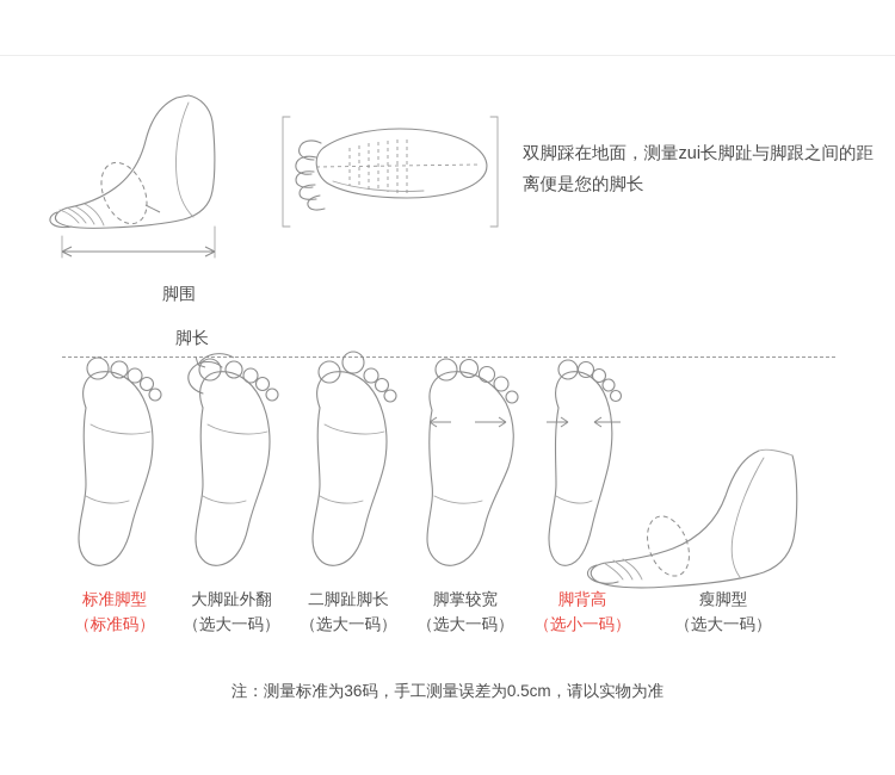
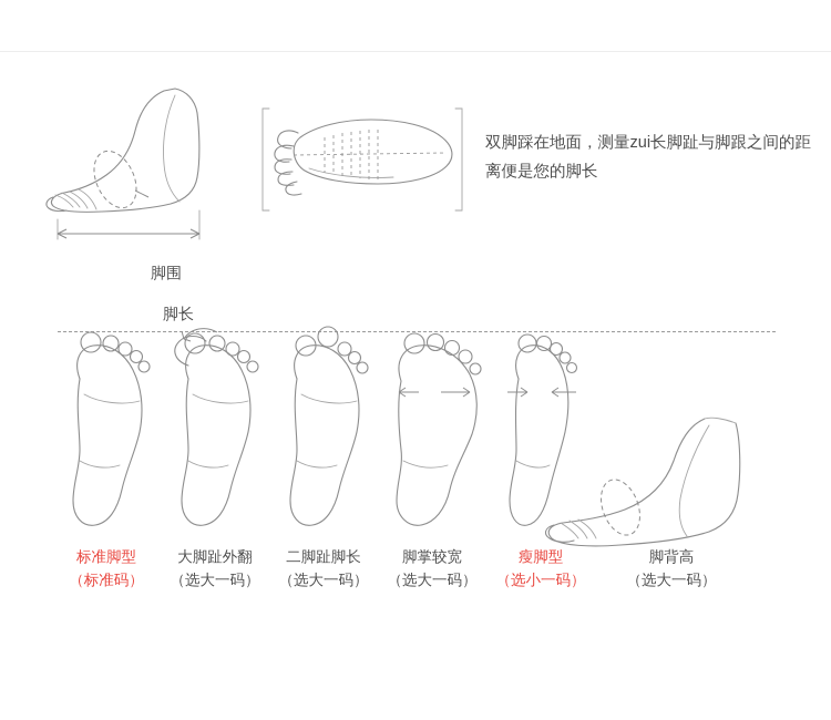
  脚围
  脚长
  双脚踩在地面，测量zui长脚趾与脚跟之间的距离便是您的脚长
  标准脚型
  （标准码）
  大脚趾外翻
  （选大一码）
  二脚趾脚长
  （选大一码）
  脚掌较宽
  （选大一码）
- 脚背高
+ 瘦脚型
  （选小一码）
- 瘦脚型
+ 脚背高
  （选大一码）
- 注：测量标准为36码，手工测量误差为0.5cm，请以实物为准
